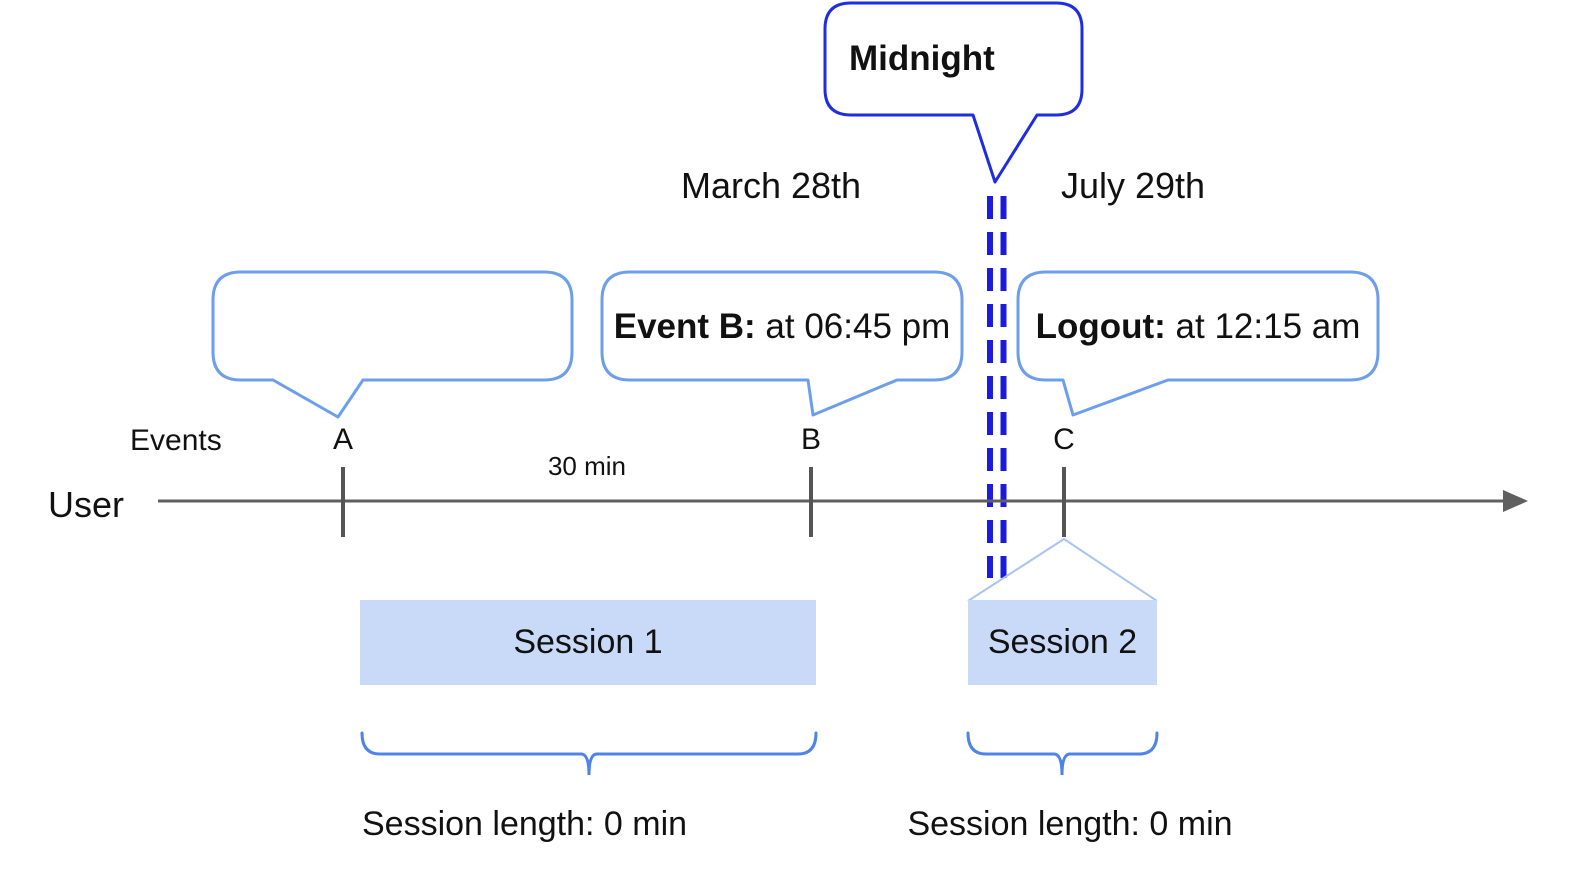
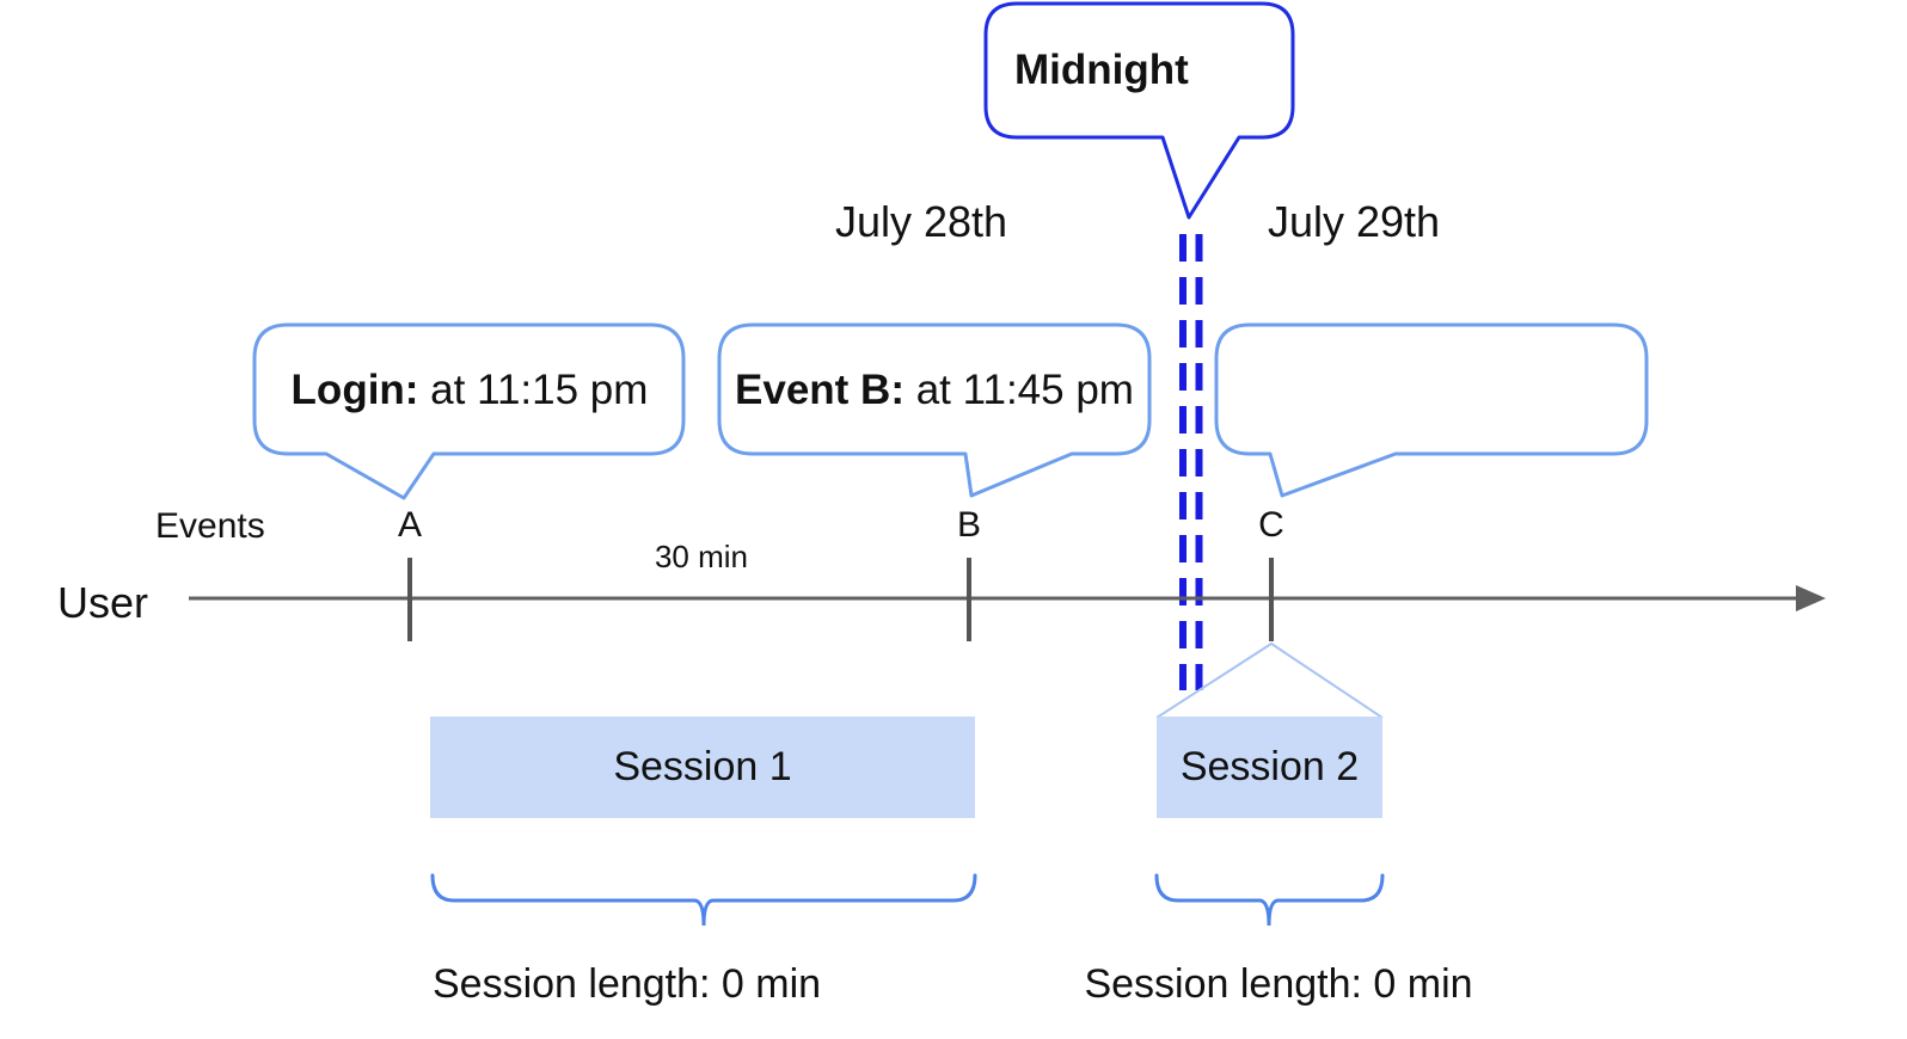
  Midnight
- March 28th
+ July 28th
  July 29th
+ Login: at 11:15 pm
- Event B: at 06:45 pm
+ Event B: at 11:45 pm
- Logout: at 12:15 am
  Events
  A
  B
  C
  30 min
  User
  Session 1
  Session 2
  Session length: 0 min
  Session length: 0 min
